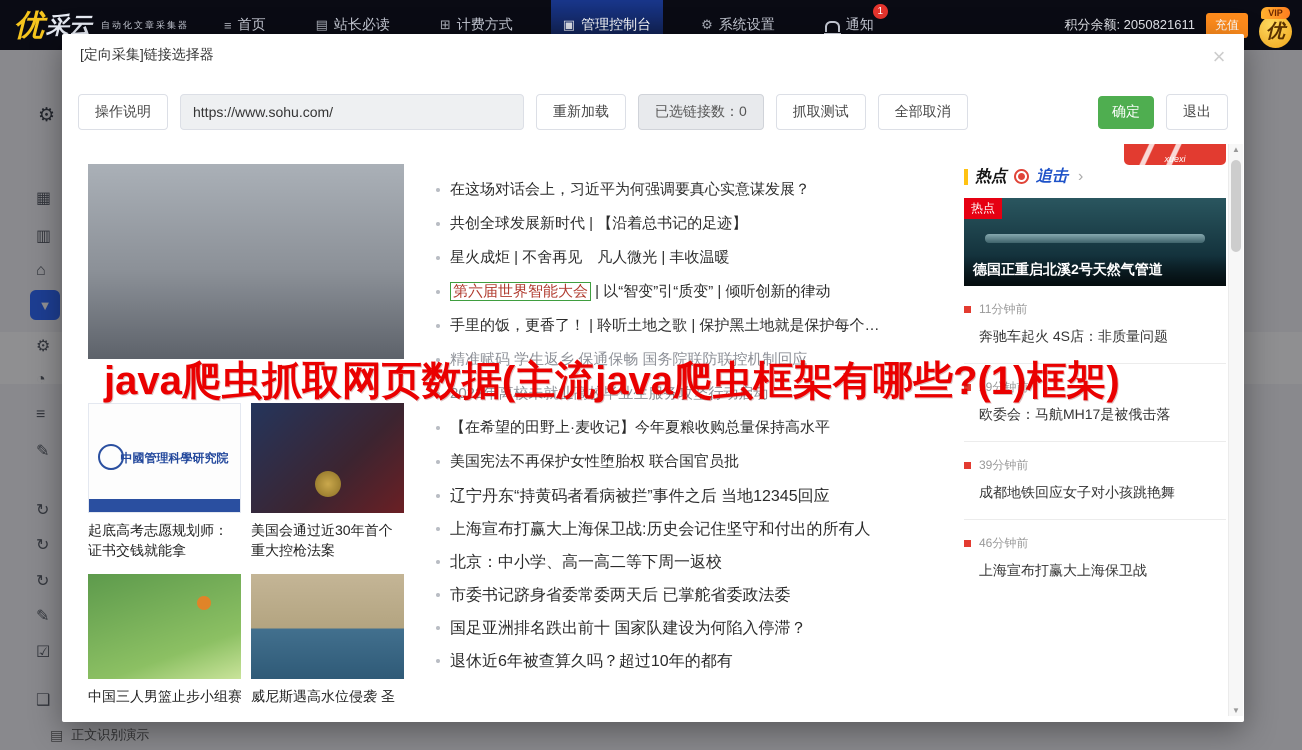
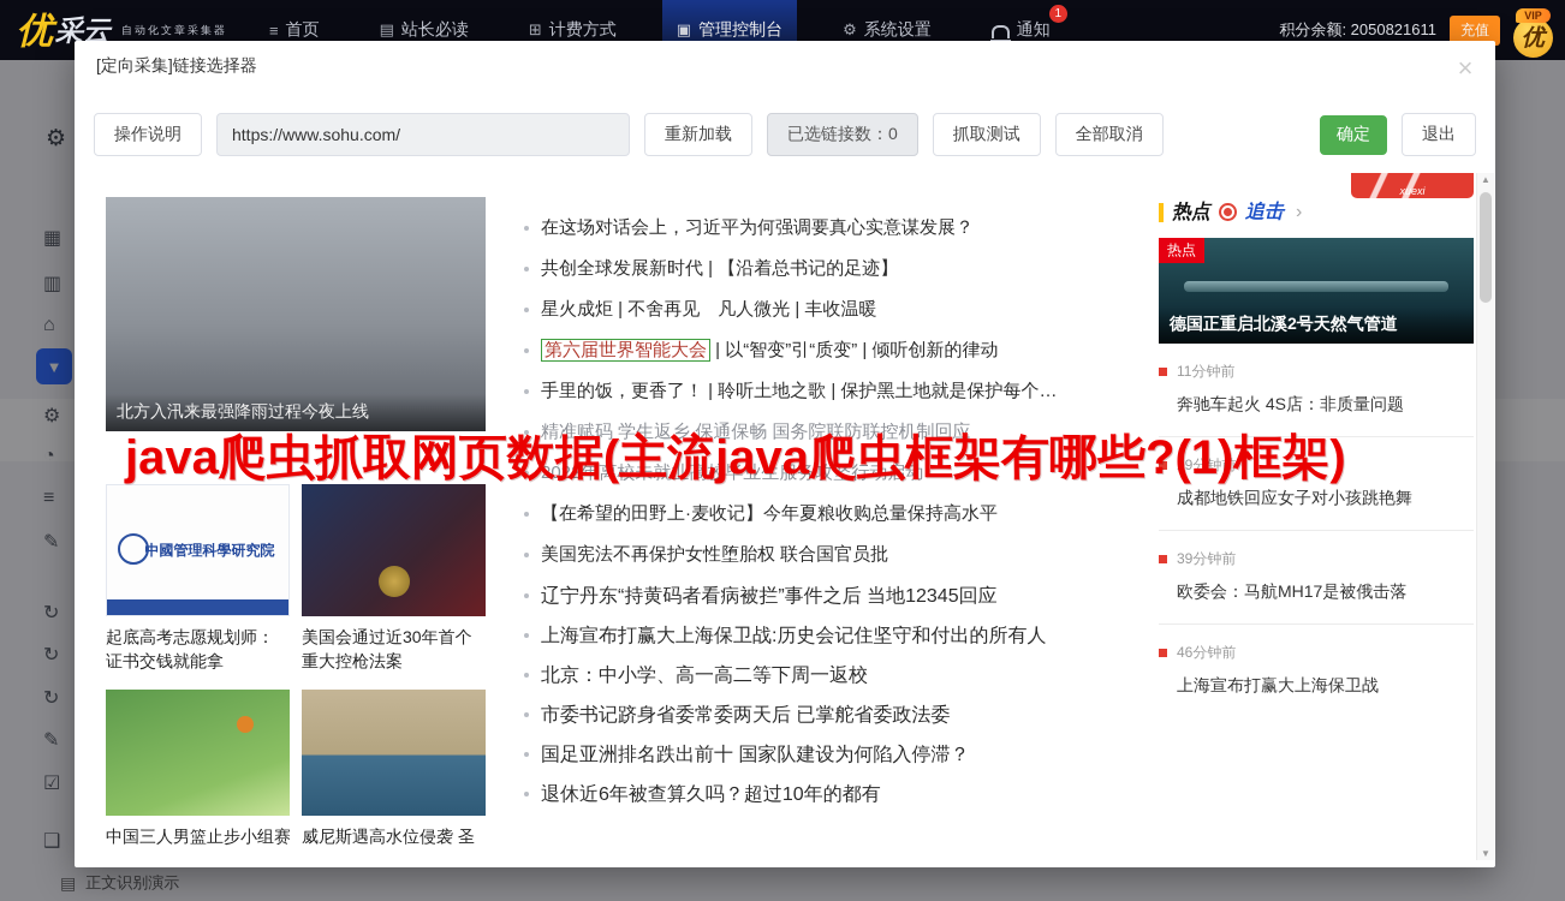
  ⚙
  ▦
  ▥
  ⌂
  ▼
  ⚙
  ◔
  ≡
  ✎
  ↻
  ↻
  ↻
  ✎
  ☑
  ❑
  ▤
  正文识别演示
  优
  采云
  自动化文章采集器
  ≡
  首页
  ▤
  站长必读
  ⊞
  计费方式
  ▣
  管理控制台
  ⚙
  系统设置
  通知
  1
  积分余额: 2050821611
  充值
  VIP
  优
  [定向采集]链接选择器
  ×
  操作说明
  https://www.sohu.com/
  重新加载
  已选链接数：0
  抓取测试
  全部取消
  确定
  退出
+ 北方入汛来最强降雨过程今夜上线
  中國管理科學研究院
  起底高考志愿规划师：证书交钱就能拿
  美国会通过近30年首个重大控枪法案
  中国三人男篮止步小组赛
  威尼斯遇高水位侵袭 圣
  在这场对话会上，习近平为何强调要真心实意谋发展？
  共创全球发展新时代 | 【沿着总书记的足迹】
  星火成炬 | 不舍再见 凡人微光 | 丰收温暖
  第六届世界智能大会 | 以“智变”引“质变” | 倾听创新的律动
  手里的饭，更香了！ | 聆听土地之歌 | 保护黑土地就是保护每个…
  精准赋码 学生返乡 保通保畅 国务院联防联控机制回应
  2022年离校未就业高校毕业生服务攻坚行动启动
  【在希望的田野上·麦收记】今年夏粮收购总量保持高水平
  美国宪法不再保护女性堕胎权 联合国官员批
  辽宁丹东“持黄码者看病被拦”事件之后 当地12345回应
  上海宣布打赢大上海保卫战:历史会记住坚守和付出的所有人
  北京：中小学、高一高二等下周一返校
  市委书记跻身省委常委两天后 已掌舵省委政法委
  国足亚洲排名跌出前十 国家队建设为何陷入停滞？
  退休近6年被查算久吗？超过10年的都有
  热点
  追击
  ›
  热点
  德国正重启北溪2号天然气管道
  11分钟前
  奔驰车起火 4S店：非质量问题
  29分钟前
- 欧委会：马航MH17是被俄击落
+ 成都地铁回应女子对小孩跳艳舞
  39分钟前
- 成都地铁回应女子对小孩跳艳舞
+ 欧委会：马航MH17是被俄击落
  46分钟前
  上海宣布打赢大上海保卫战
  ▲
  ▼
  java爬虫抓取网页数据(主流java爬虫框架有哪些?(1)框架)
